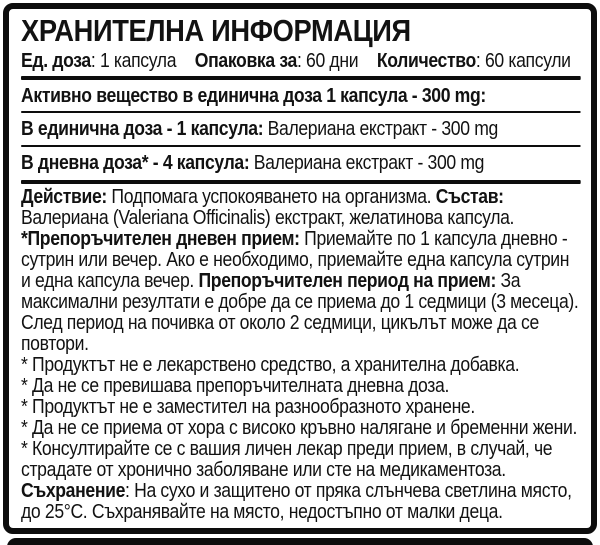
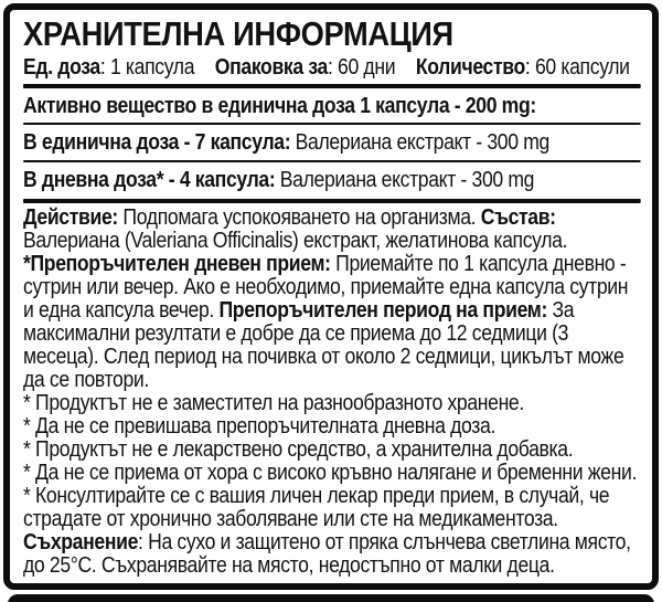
  ХРАНИТЕЛНА ИНФОРМАЦИЯ
  Ед. доза: 1 капсула Опаковка за: 60 дни Количество: 60 капсули
- Активно вещество в единична доза 1 капсула - 300 mg:
+ Активно вещество в единична доза 1 капсула - 200 mg:
- В единична доза - 1 капсула: Валериана екстракт - 300 mg
+ В единична доза - 7 капсула: Валериана екстракт - 300 mg
  В дневна доза* - 4 капсула: Валериана екстракт - 300 mg
- Действие: Подпомага успокояването на организма. Състав: Валериана (Valeriana Officinalis) екстракт, желатинова капсула. *Препоръчителен дневен прием: Приемайте по 1 капсула дневно - сутрин или вечер. Ако е необходимо, приемайте една капсула сутрин и една капсула вечер. Препоръчителен период на прием: За максимални резултати е добре да се приема до 1 седмици (3 месеца). След период на почивка от около 2 седмици, цикълът може да се повтори.
+ Действие: Подпомага успокояването на организма. Състав: Валериана (Valeriana Officinalis) екстракт, желатинова капсула. *Препоръчителен дневен прием: Приемайте по 1 капсула дневно - сутрин или вечер. Ако е необходимо, приемайте една капсула сутрин и една капсула вечер. Препоръчителен период на прием: За максимални резултати е добре да се приема до 12 седмици (3 месеца). След период на почивка от около 2 седмици, цикълът може да се повтори.
- * Продуктът не е лекарствено средство, а хранителна добавка.
+ * Продуктът не е заместител на разнообразното хранене.
  * Да не се превишава препоръчителната дневна доза.
- * Продуктът не е заместител на разнообразното хранене.
+ * Продуктът не е лекарствено средство, а хранителна добавка.
  * Да не се приема от хора с високо кръвно налягане и бременни жени.
  * Консултирайте се с вашия личен лекар преди прием, в случай, че страдате от хронично заболяване или сте на медикаментоза.
  Съхранение: На сухо и защитено от пряка слънчева светлина място, до 25°C. Съхранявайте на място, недостъпно от малки деца.
